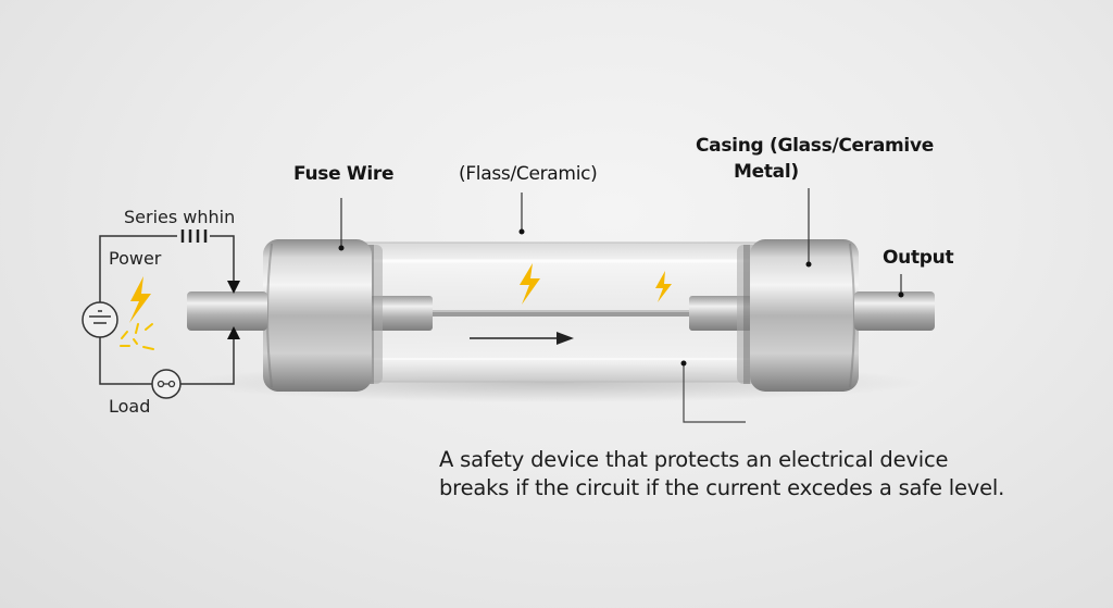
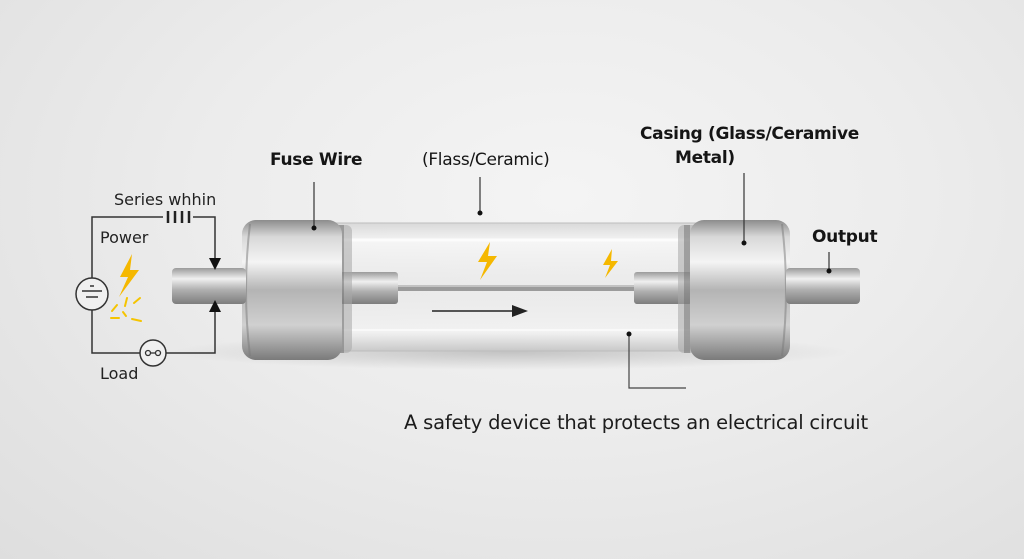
  Fuse Wire
  (Flass/Ceramic)
  Casing (Glass/Ceramive
  Metal)
  Output
  Series whhin
  Power
  Load
- A safety device that protects an electrical device
+ A safety device that protects an electrical circuit
- breaks if the circuit if the current excedes a safe level.
